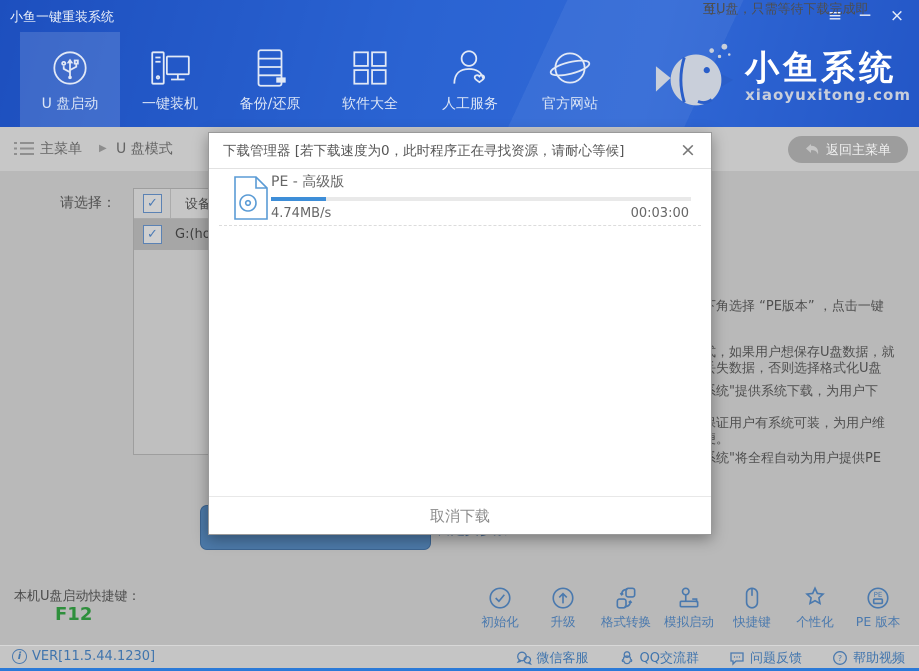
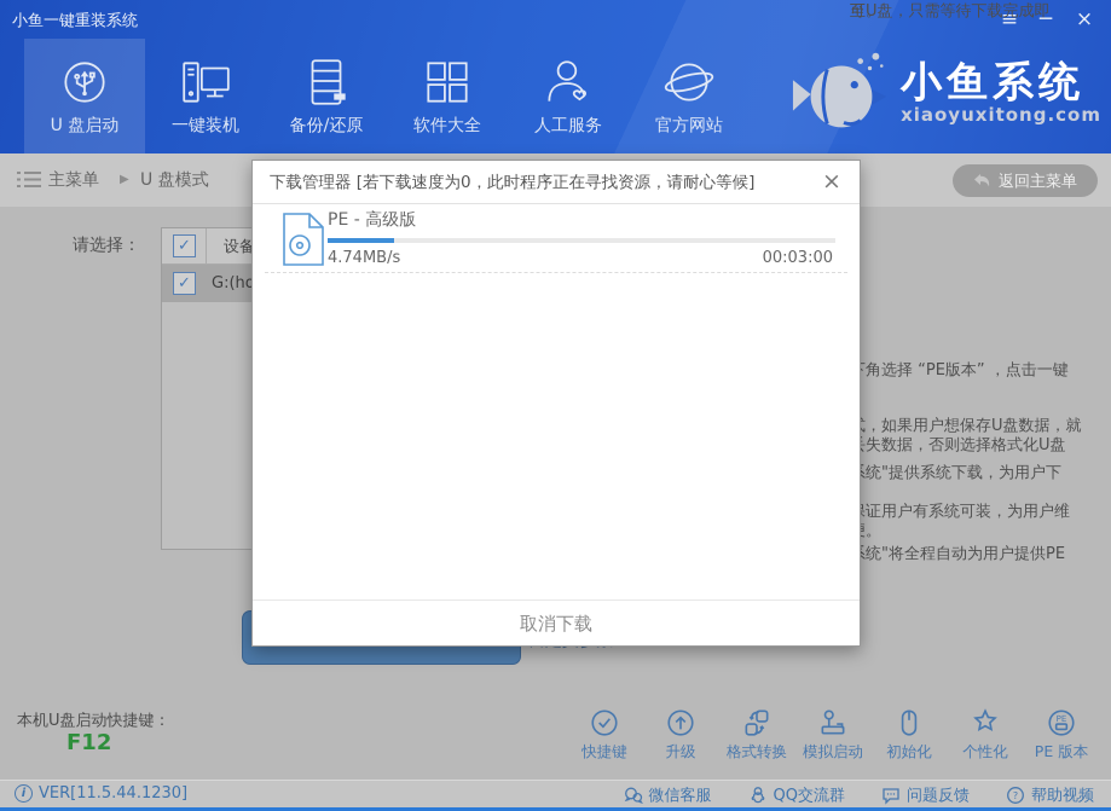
  U 盘启动
  一键装机
  备份/还原
  软件大全
  人工服务
  官方网站
  小鱼系统
  xiaoyuxitong.com
  主菜单
  ▶
  U 盘模式
  返回主菜单
  请选择：
  ✓
  设备
  ✓
  G:(ho
  角选择 “PE版本” ，点击一键
  ，如果用户想保存U盘数据，就
  失数据，否则选择格式化U盘
  统"提供系统下载，为用户下
  证用户有系统可装，为用户维
  统"将全程自动为用户提供PE
  至U盘，只需等待下载完成即
  可。
  下载管理器 [若下载速度为0，此时程序正在寻找资源，请耐心等候]
  ×
  PE - 高级版
  4.74MB/s
  00:03:00
  取消下载
  本机U盘启动快捷键：
  F12
- 初始化
+ 快捷键
  升级
  格式转换
  模拟启动
- 快捷键
+ 初始化
  个性化
  PE
  PE 版本
  i
  VER[11.5.44.1230]
  微信客服
  QQ交流群
  问题反馈
  ?
  帮助视频
